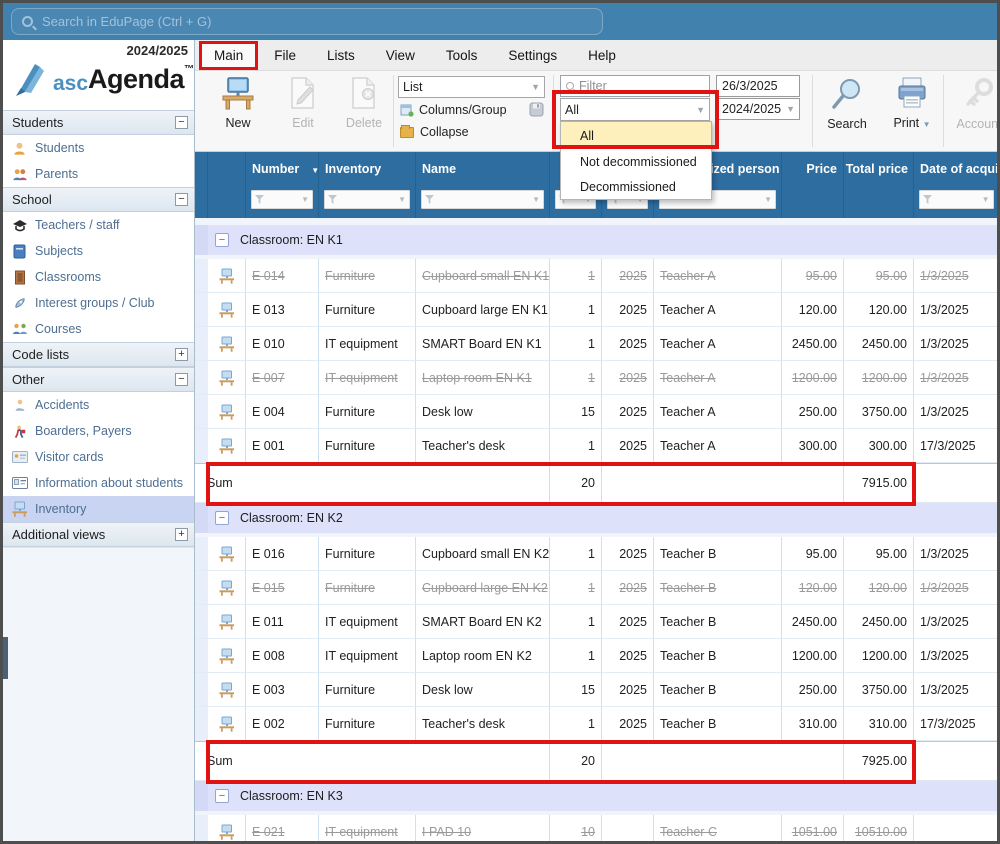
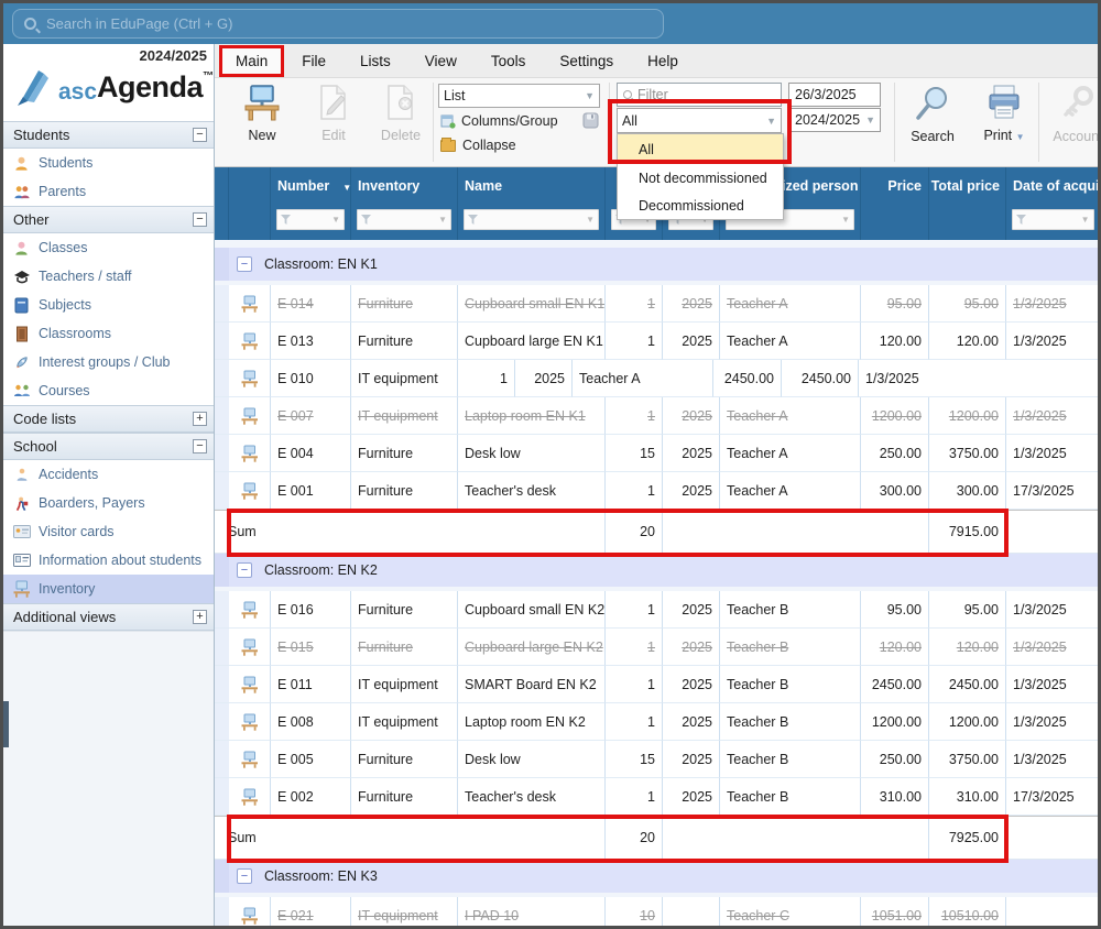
  Search in EduPage (Ctrl + G)
  2024/2025
  asc
  Agenda
  ™
  Students
  −
  Students
  Parents
- School
+ Other
  −
+ Classes
  Teachers / staff
  Subjects
  Classrooms
  Interest groups / Club
  Courses
  Code lists
  +
- Other
+ School
  −
  Accidents
  Boarders, Payers
  Visitor cards
  Information about students
  Inventory
  Additional views
  +
  Main
  File
  Lists
  View
  Tools
  Settings
  Help
  New
  Edit
  Delete
  List
  Columns/Group
  Collapse
  Filter
  All
  All
  Not decommissioned
  Decommissioned
  26/3/2025
  2024/2025
  Search
  Print
  Accoun
  Number
  Inventory
  Name
  zed person
  Price
  Total price
  Date of acqui
  −
  Classroom: EN K1
  E 014
  Furniture
  Cupboard small EN K1
  1
  2025
  Teacher A
  95.00
  95.00
  1/3/2025
  E 013
  Furniture
  Cupboard large EN K1
  1
  2025
  Teacher A
  120.00
  120.00
  1/3/2025
  E 010
  IT equipment
- SMART Board EN K1
  1
  2025
  Teacher A
  2450.00
  2450.00
  1/3/2025
  E 007
  IT equipment
  Laptop room EN K1
  1
  2025
  Teacher A
  1200.00
  1200.00
  1/3/2025
  E 004
  Furniture
  Desk low
  15
  2025
  Teacher A
  250.00
  3750.00
  1/3/2025
  E 001
  Furniture
  Teacher's desk
  1
  2025
  Teacher A
  300.00
  300.00
  17/3/2025
  Sum
  20
  7915.00
  −
  Classroom: EN K2
  E 016
  Furniture
  Cupboard small EN K2
  1
  2025
  Teacher B
  95.00
  95.00
  1/3/2025
  E 015
  Furniture
  Cupboard large EN K2
  1
  2025
  Teacher B
  120.00
  120.00
  1/3/2025
  E 011
  IT equipment
  SMART Board EN K2
  1
  2025
  Teacher B
  2450.00
  2450.00
  1/3/2025
  E 008
  IT equipment
  Laptop room EN K2
  1
  2025
  Teacher B
  1200.00
  1200.00
  1/3/2025
- E 003
+ E 005
  Furniture
  Desk low
  15
  2025
  Teacher B
  250.00
  3750.00
  1/3/2025
  E 002
  Furniture
  Teacher's desk
  1
  2025
  Teacher B
  310.00
  310.00
  17/3/2025
  Sum
  20
  7925.00
  −
  Classroom: EN K3
  E 021
  IT equipment
  I PAD 10
  10
  Teacher C
  1051.00
  10510.00
